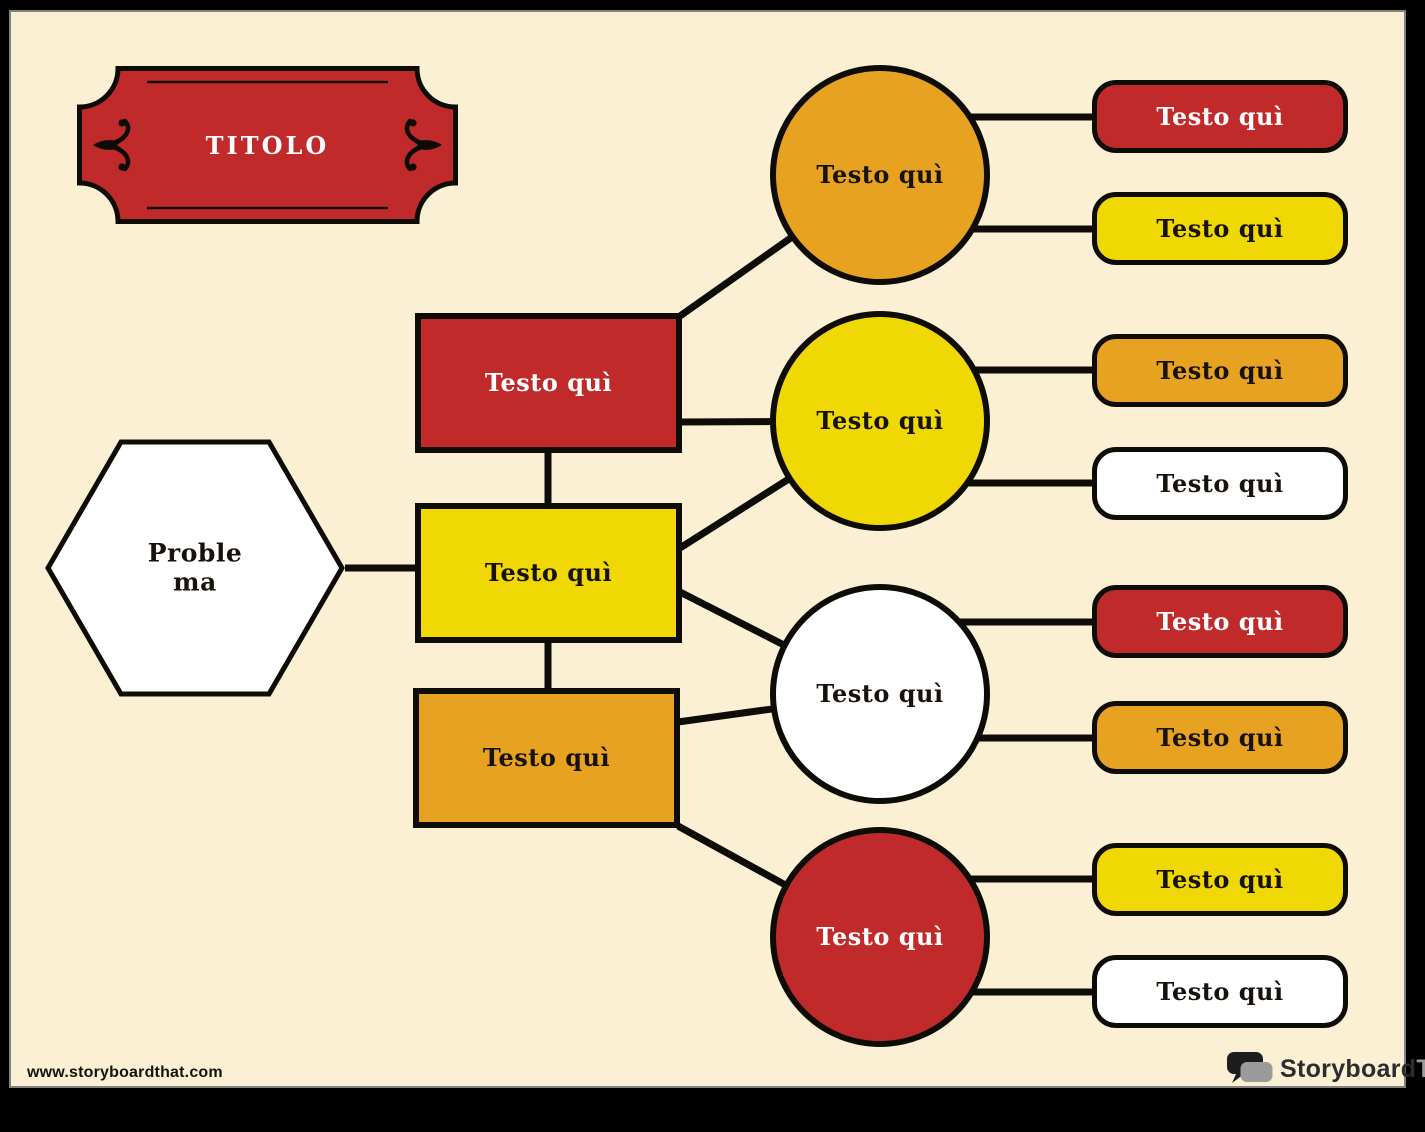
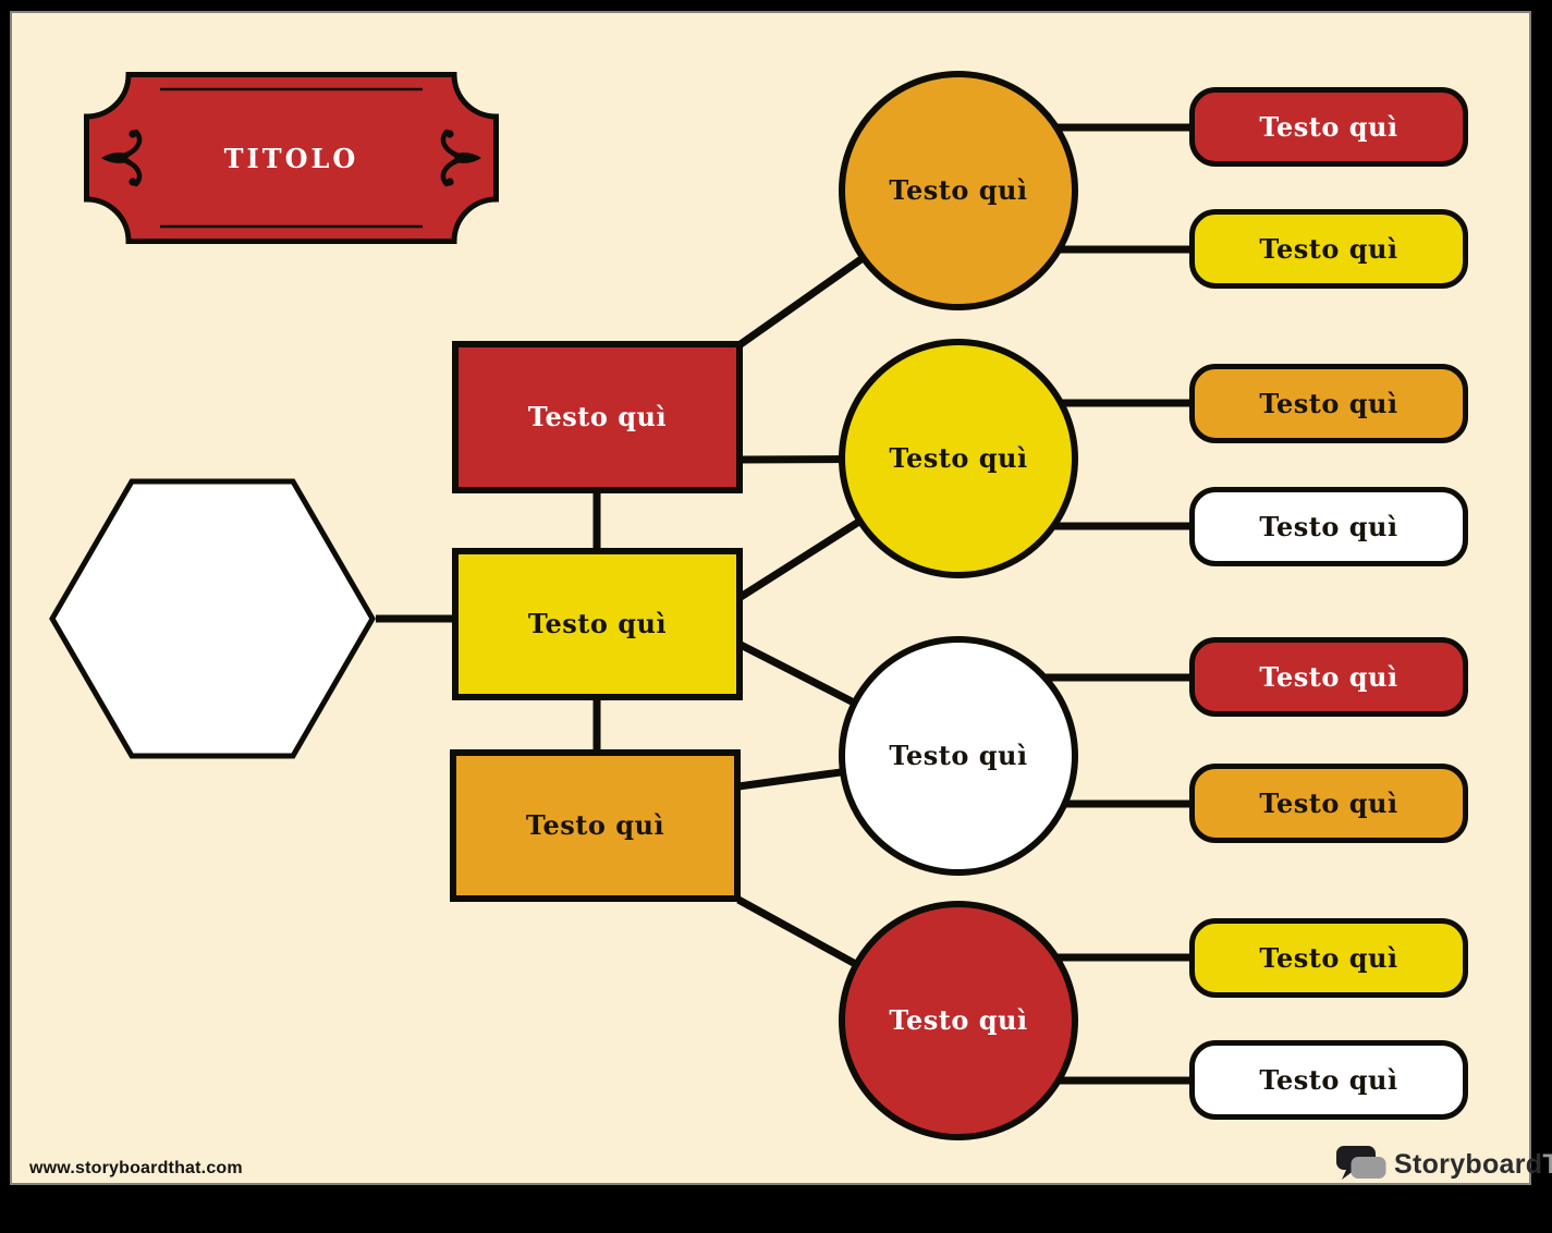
  TITOLO
- Problema
  Testo quì
  Testo quì
  Testo quì
  Testo quì
  Testo quì
  Testo quì
  Testo quì
  Testo quì
  Testo quì
  Testo quì
  Testo quì
  Testo quì
  Testo quì
  Testo quì
  Testo quì
  www.storyboardthat.com
  StoryboardT
